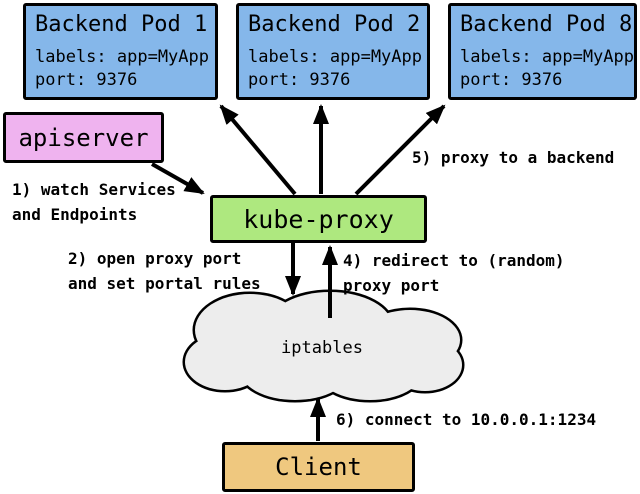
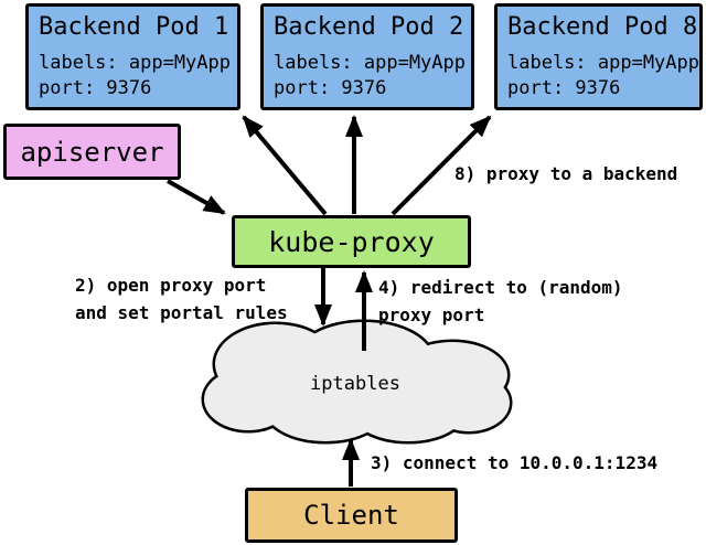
  Backend Pod 1
  labels: app=MyApp
  port: 9376
  Backend Pod 2
  labels: app=MyApp
  port: 9376
  Backend Pod 8
  labels: app=MyApp
  port: 9376
  apiserver
  kube-proxy
  iptables
  Client
- 1) watch Services
- and Endpoints
  2) open proxy port
  and set portal rules
- 6) connect to 10.0.0.1:1234
+ 3) connect to 10.0.0.1:1234
  4) redirect to (random)
  proxy port
- 5) proxy to a backend
+ 8) proxy to a backend
